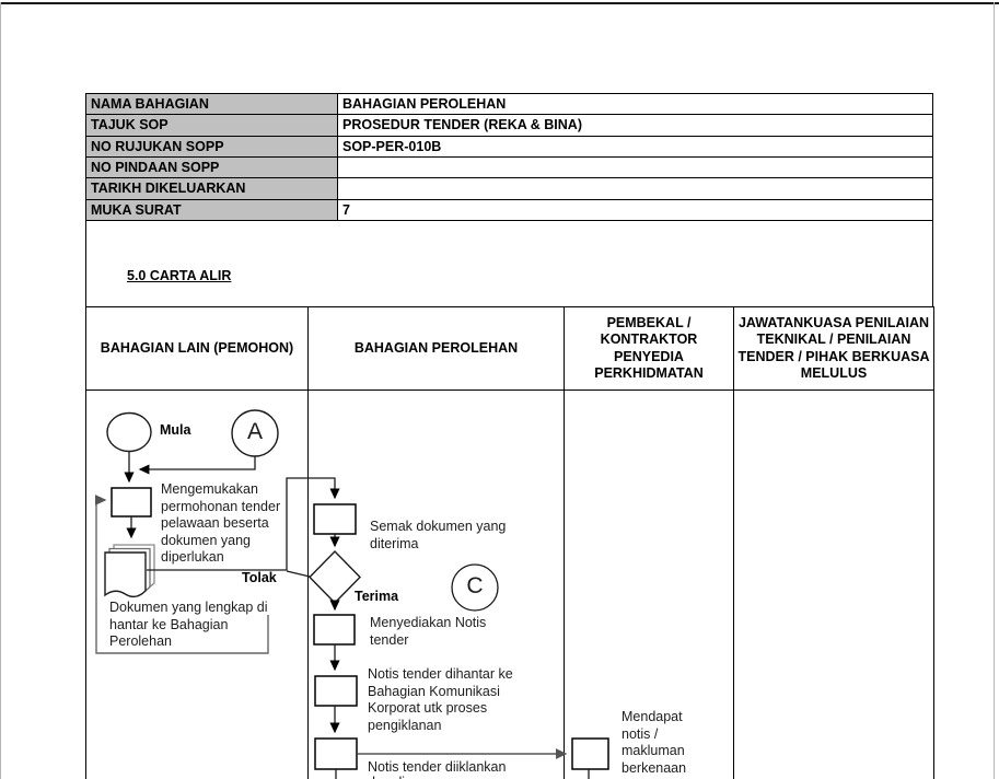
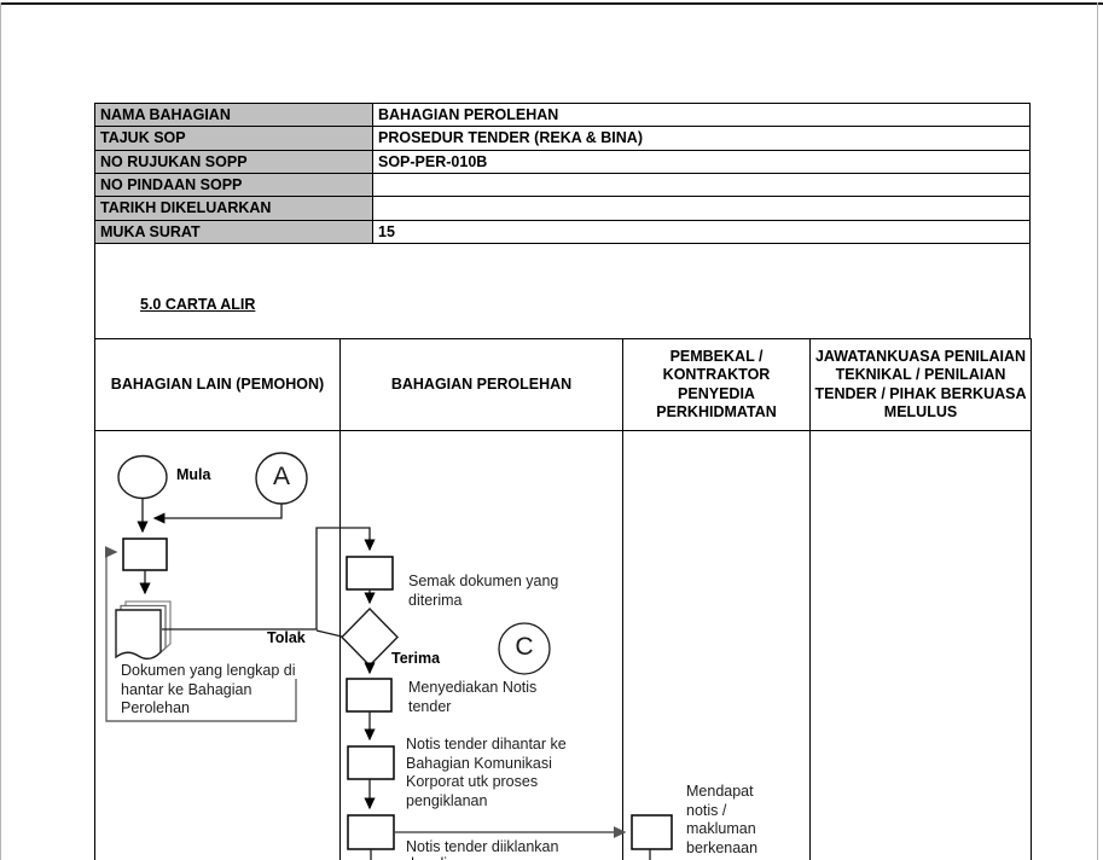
  NAMA BAHAGIAN
  BAHAGIAN PEROLEHAN
  TAJUK SOP
  PROSEDUR TENDER (REKA & BINA)
  NO RUJUKAN SOPP
  SOP-PER-010B
  NO PINDAAN SOPP
  TARIKH DIKELUARKAN
  MUKA SURAT
- 7
+ 15
  5.0 CARTA ALIR
  BAHAGIAN LAIN (PEMOHON)
  BAHAGIAN PEROLEHAN
  PEMBEKAL / KONTRAKTOR PENYEDIA PERKHIDMATAN
  JAWATANKUASA PENILAIAN TEKNIKAL / PENILAIAN TENDER / PIHAK BERKUASA MELULUS
  Mula
  A
  C
- Mengemukakan permohonan tender pelawaan beserta dokumen yang diperlukan
  Dokumen yang lengkap di hantar ke Bahagian Perolehan
  Tolak
  Semak dokumen yang diterima
  Terima
  Menyediakan Notis tender
  Notis tender dihantar ke Bahagian Komunikasi Korporat utk proses pengiklanan
  Notis tender diiklankan
  Mendapat notis / makluman berkenaan
